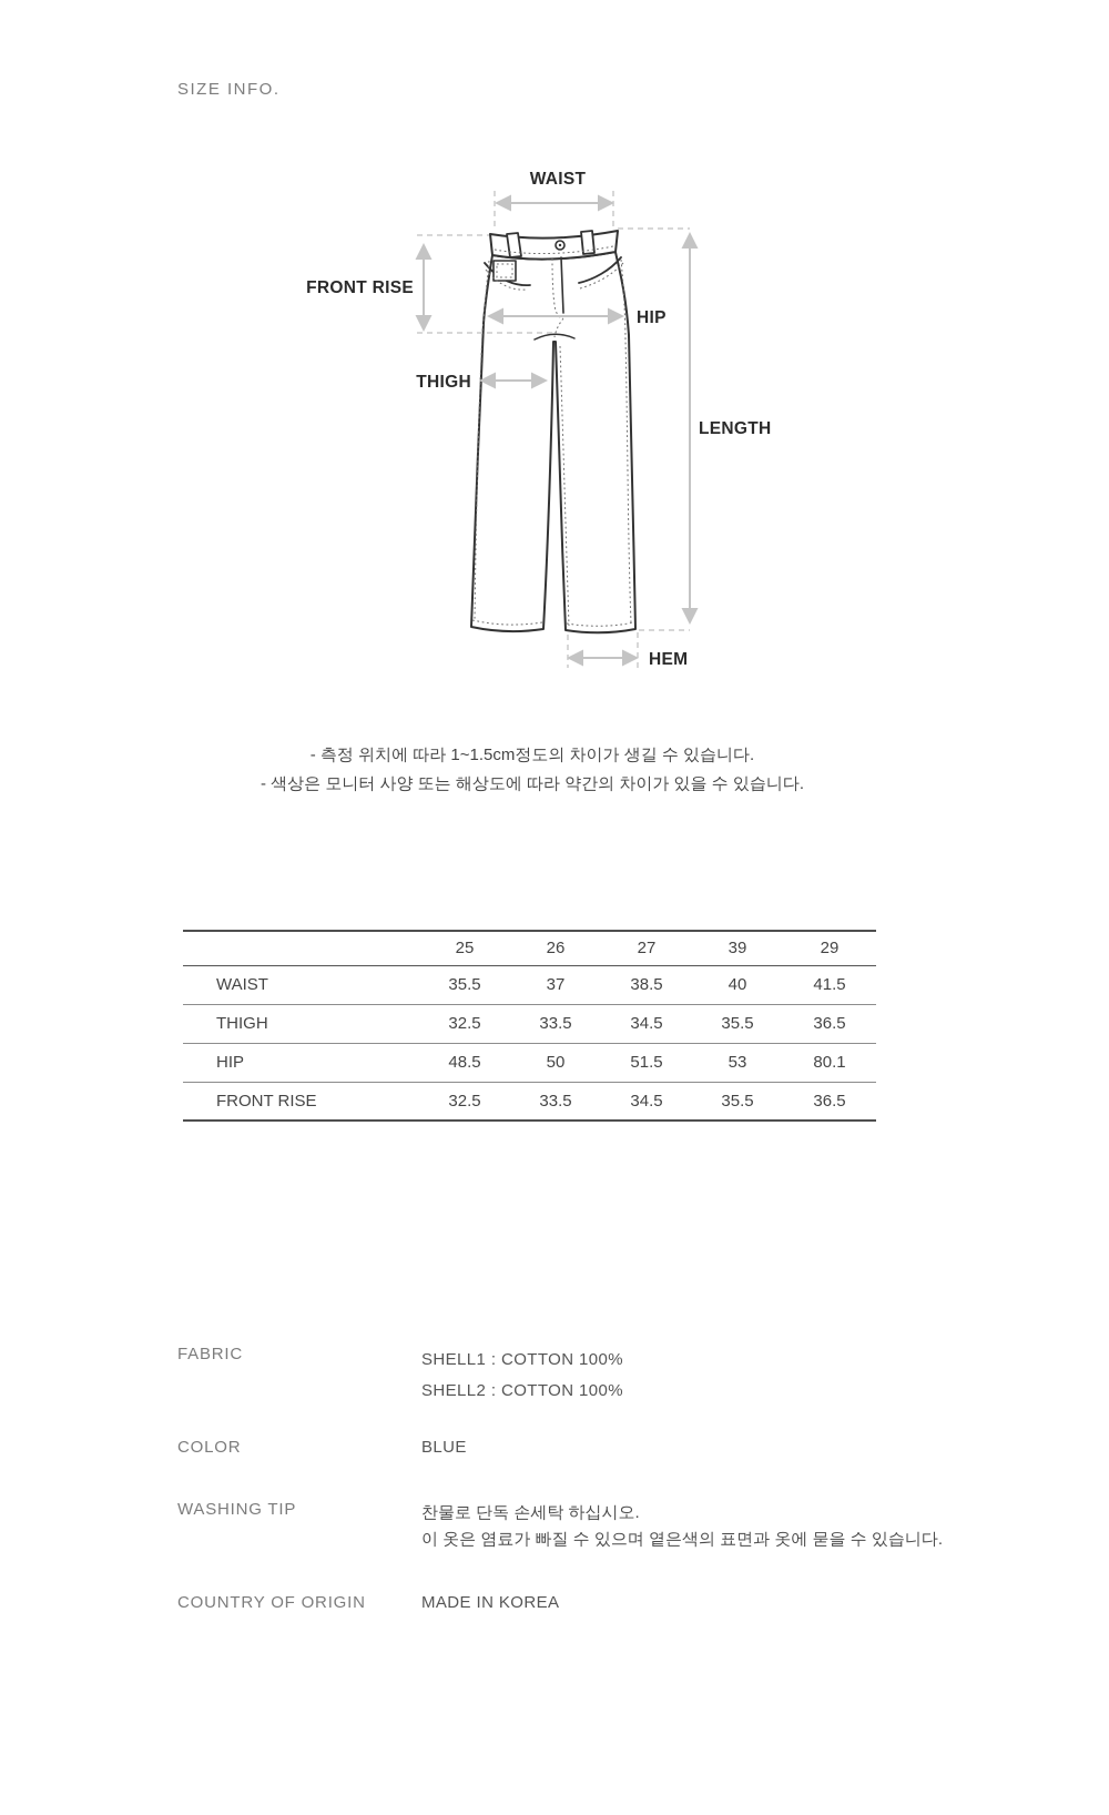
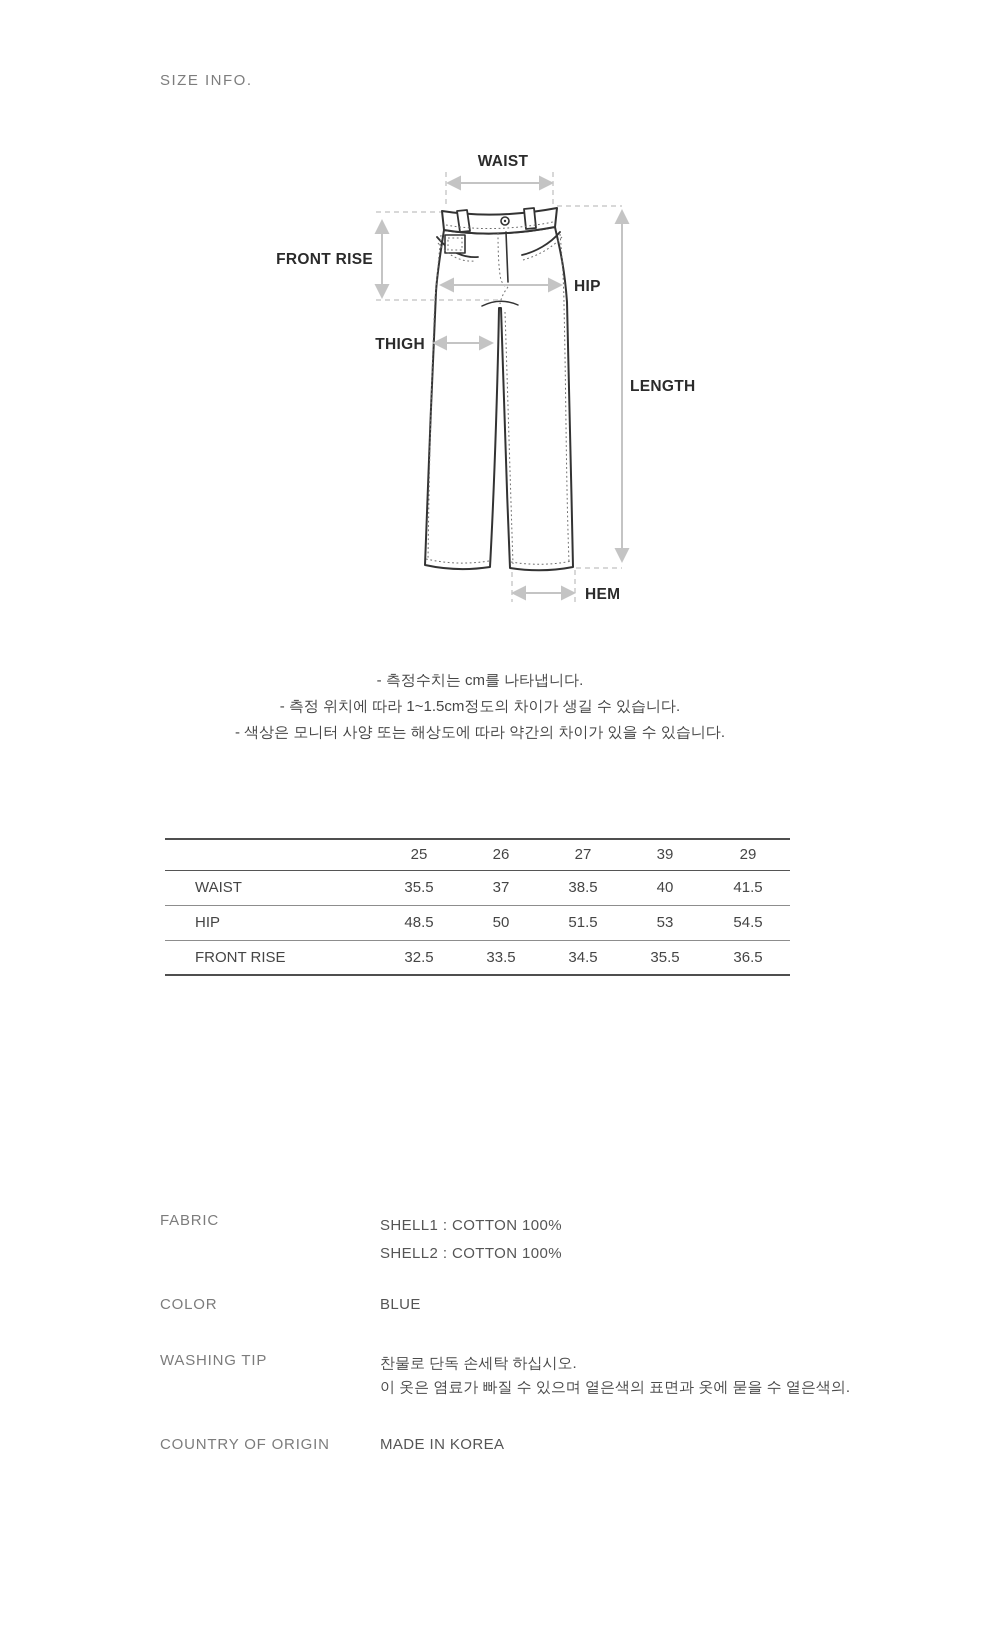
  SIZE INFO.
  WAIST
  FRONT RISE
  HIP
  THIGH
  LENGTH
  HEM
+ - 측정수치는 cm를 나타냅니다.
  - 측정 위치에 따라 1~1.5cm정도의 차이가 생길 수 있습니다.
  - 색상은 모니터 사양 또는 해상도에 따라 약간의 차이가 있을 수 있습니다.
  	25	26	27	39	29
  WAIST	35.5	37	38.5	40	41.5
- THIGH	32.5	33.5	34.5	35.5	36.5
- HIP	48.5	50	51.5	53	80.1
+ HIP	48.5	50	51.5	53	54.5
  FRONT RISE	32.5	33.5	34.5	35.5	36.5
  FABRIC
  SHELL1 : COTTON 100%
  SHELL2 : COTTON 100%
  COLOR
  BLUE
  WASHING TIP
  찬물로 단독 손세탁 하십시오.
- 이 옷은 염료가 빠질 수 있으며 옅은색의 표면과 옷에 묻을 수 있습니다.
+ 이 옷은 염료가 빠질 수 있으며 옅은색의 표면과 옷에 묻을 수 옅은색의.
  COUNTRY OF ORIGIN
  MADE IN KOREA
